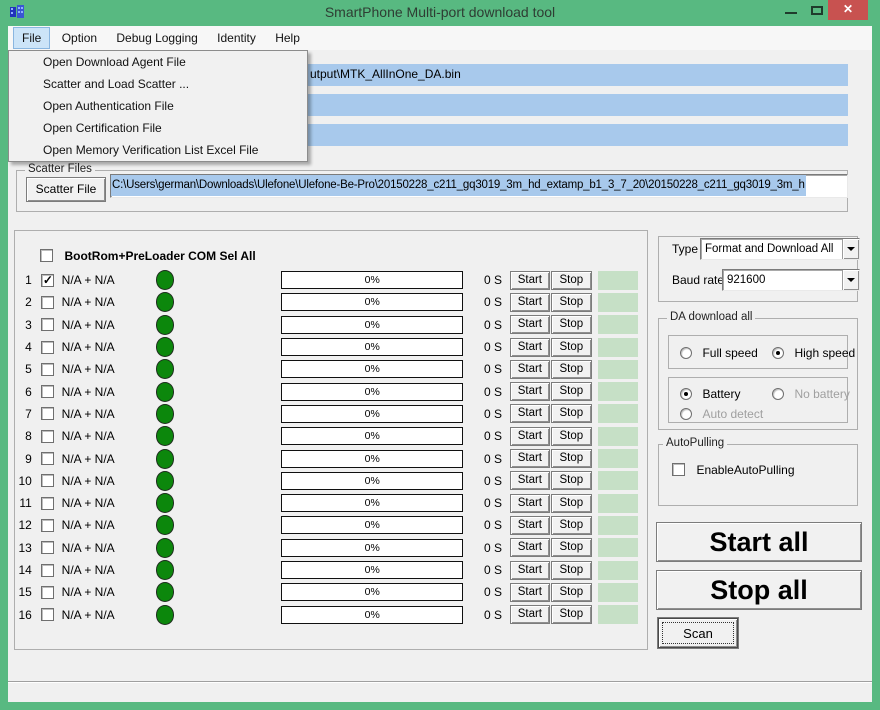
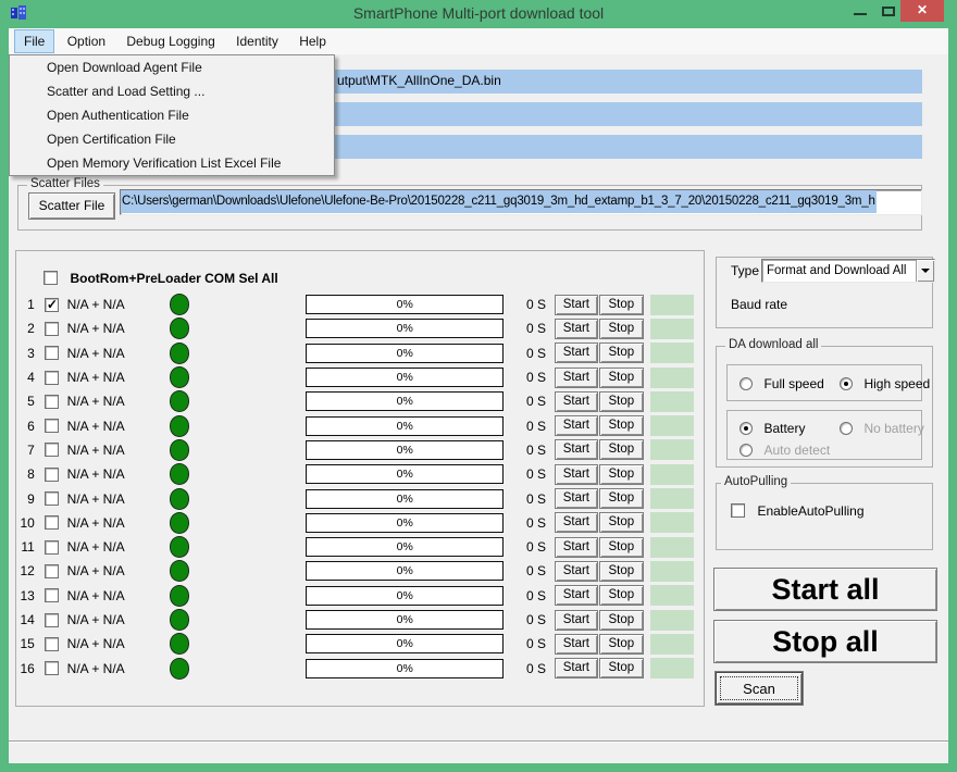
  SmartPhone Multi-port download tool
  ✕
  File Option Debug Logging Identity Help
  utput\MTK_AllInOne_DA.bin
  Scatter Files
  Scatter File
  C:\Users\german\Downloads\Ulefone\Ulefone-Be-Pro\20150228_c211_gq3019_3m_hd_extamp_b1_3_7_20\20150228_c211_gq3019_3m_h
  BootRom+PreLoader COM Sel All
  1
  N/A + N/A
  0%
  0 S
  Start
  Stop
  2
  N/A + N/A
  0%
  0 S
  Start
  Stop
  3
  N/A + N/A
  0%
  0 S
  Start
  Stop
  4
  N/A + N/A
  0%
  0 S
  Start
  Stop
  5
  N/A + N/A
  0%
  0 S
  Start
  Stop
  6
  N/A + N/A
  0%
  0 S
  Start
  Stop
  7
  N/A + N/A
  0%
  0 S
  Start
  Stop
  8
  N/A + N/A
  0%
  0 S
  Start
  Stop
  9
  N/A + N/A
  0%
  0 S
  Start
  Stop
  10
  N/A + N/A
  0%
  0 S
  Start
  Stop
  11
  N/A + N/A
  0%
  0 S
  Start
  Stop
  12
  N/A + N/A
  0%
  0 S
  Start
  Stop
  13
  N/A + N/A
  0%
  0 S
  Start
  Stop
  14
  N/A + N/A
  0%
  0 S
  Start
  Stop
  15
  N/A + N/A
  0%
  0 S
  Start
  Stop
  16
  N/A + N/A
  0%
  0 S
  Start
  Stop
  Type
  Format and Download All
  Baud rate
- 921600
  DA download all
  Full speed
  High speed
  Battery
  No battery
  Auto detect
  AutoPulling
  EnableAutoPulling
  Start all
  Stop all
  Scan
  Open Download Agent File
- Scatter and Load Scatter ...
+ Scatter and Load Setting ...
  Open Authentication File
  Open Certification File
  Open Memory Verification List Excel File
